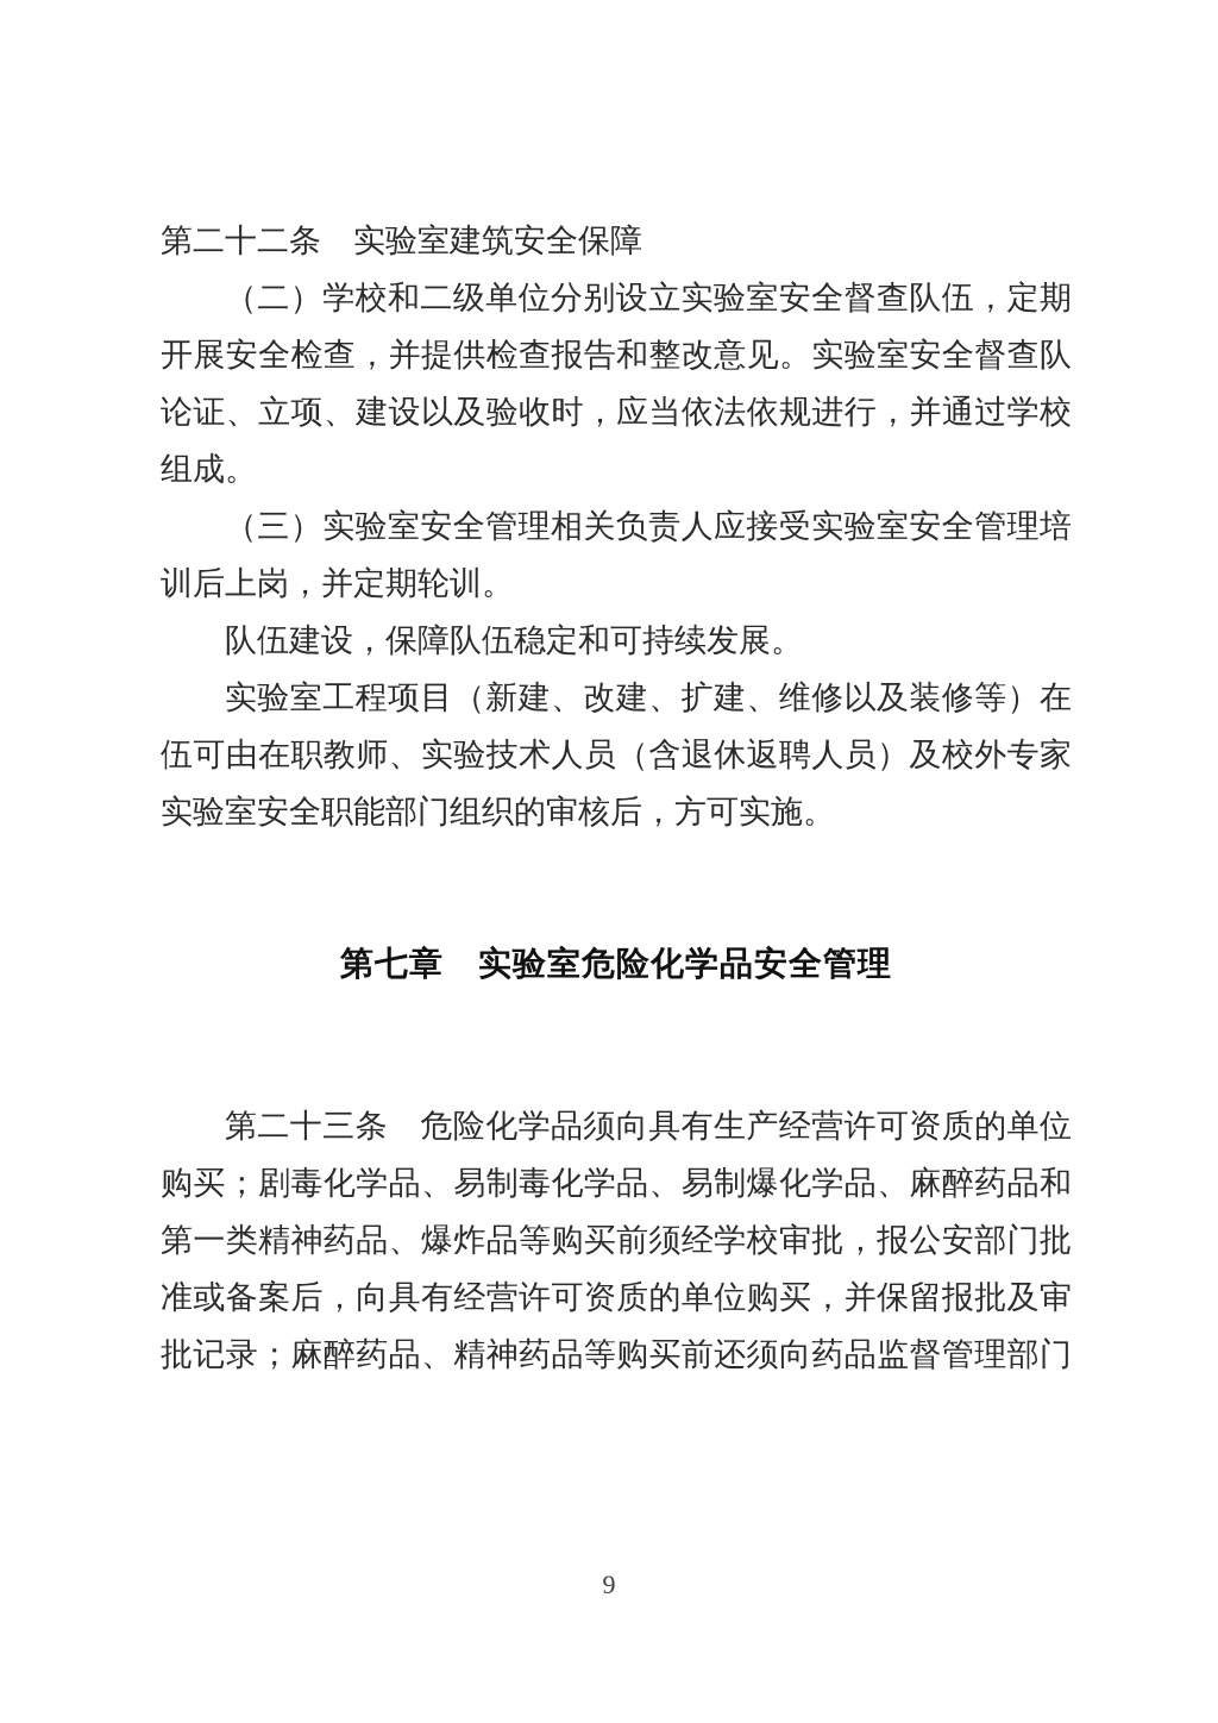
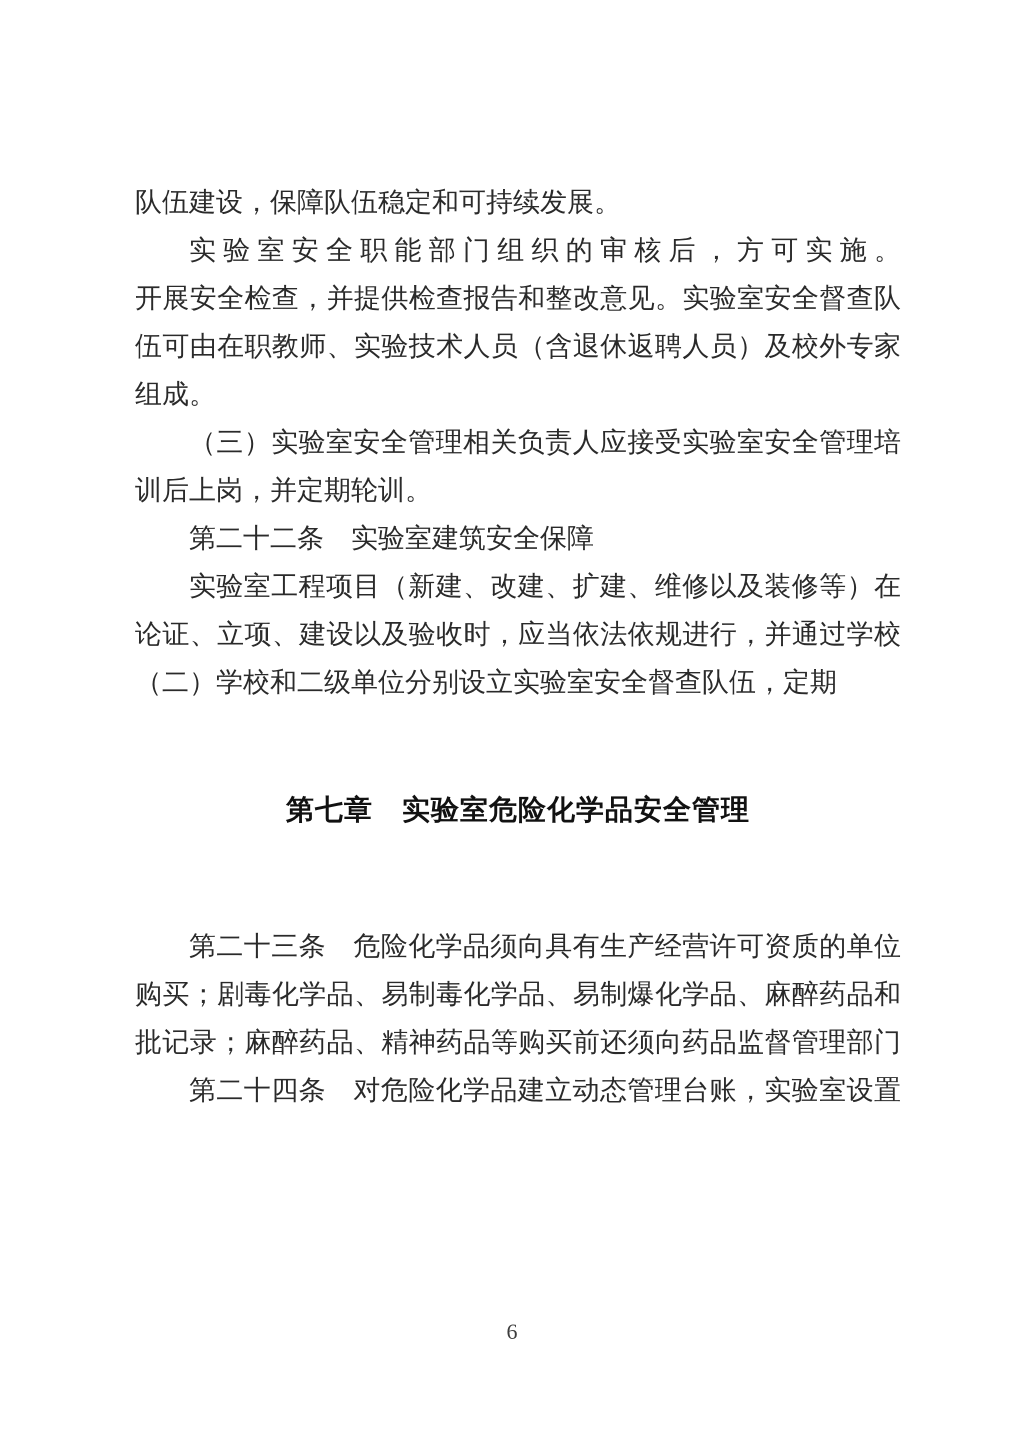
- 第二十二条 实验室建筑安全保障
+ 队伍建设，保障队伍稳定和可持续发展。
- （二）学校和二级单位分别设立实验室安全督查队伍，定期
+ 实验室安全职能部门组织的审核后，方可实施。
  开展安全检查，并提供检查报告和整改意见。实验室安全督查队
- 论证、立项、建设以及验收时，应当依法依规进行，并通过学校
+ 伍可由在职教师、实验技术人员（含退休返聘人员）及校外专家
  组成。
  （三）实验室安全管理相关负责人应接受实验室安全管理培
  训后上岗，并定期轮训。
- 队伍建设，保障队伍稳定和可持续发展。
+ 第二十二条 实验室建筑安全保障
  实验室工程项目（新建、改建、扩建、维修以及装修等）在
- 伍可由在职教师、实验技术人员（含退休返聘人员）及校外专家
+ 论证、立项、建设以及验收时，应当依法依规进行，并通过学校
- 实验室安全职能部门组织的审核后，方可实施。
+ （二）学校和二级单位分别设立实验室安全督查队伍，定期
  第七章 实验室危险化学品安全管理
  第二十三条 危险化学品须向具有生产经营许可资质的单位
  购买；剧毒化学品、易制毒化学品、易制爆化学品、麻醉药品和
- 第一类精神药品、爆炸品等购买前须经学校审批，报公安部门批
- 准或备案后，向具有经营许可资质的单位购买，并保留报批及审
  批记录；麻醉药品、精神药品等购买前还须向药品监督管理部门
+ 第二十四条 对危险化学品建立动态管理台账，实验室设置
- 9
+ 6
